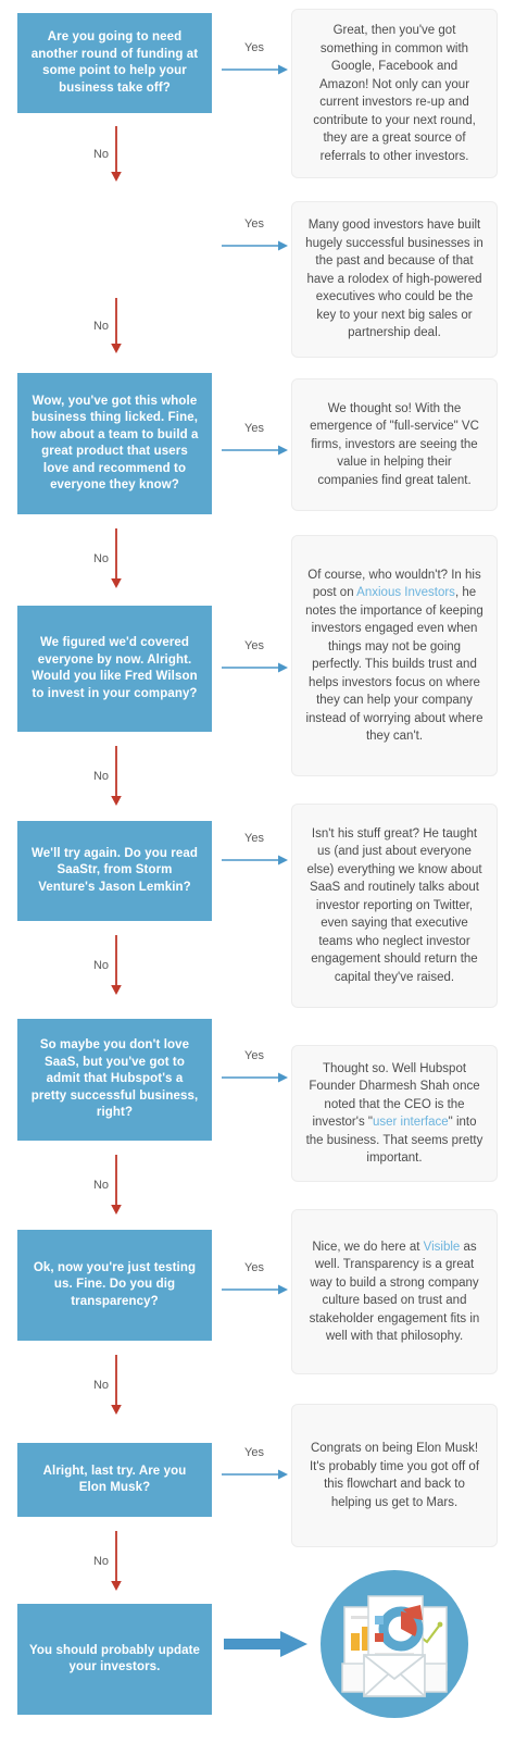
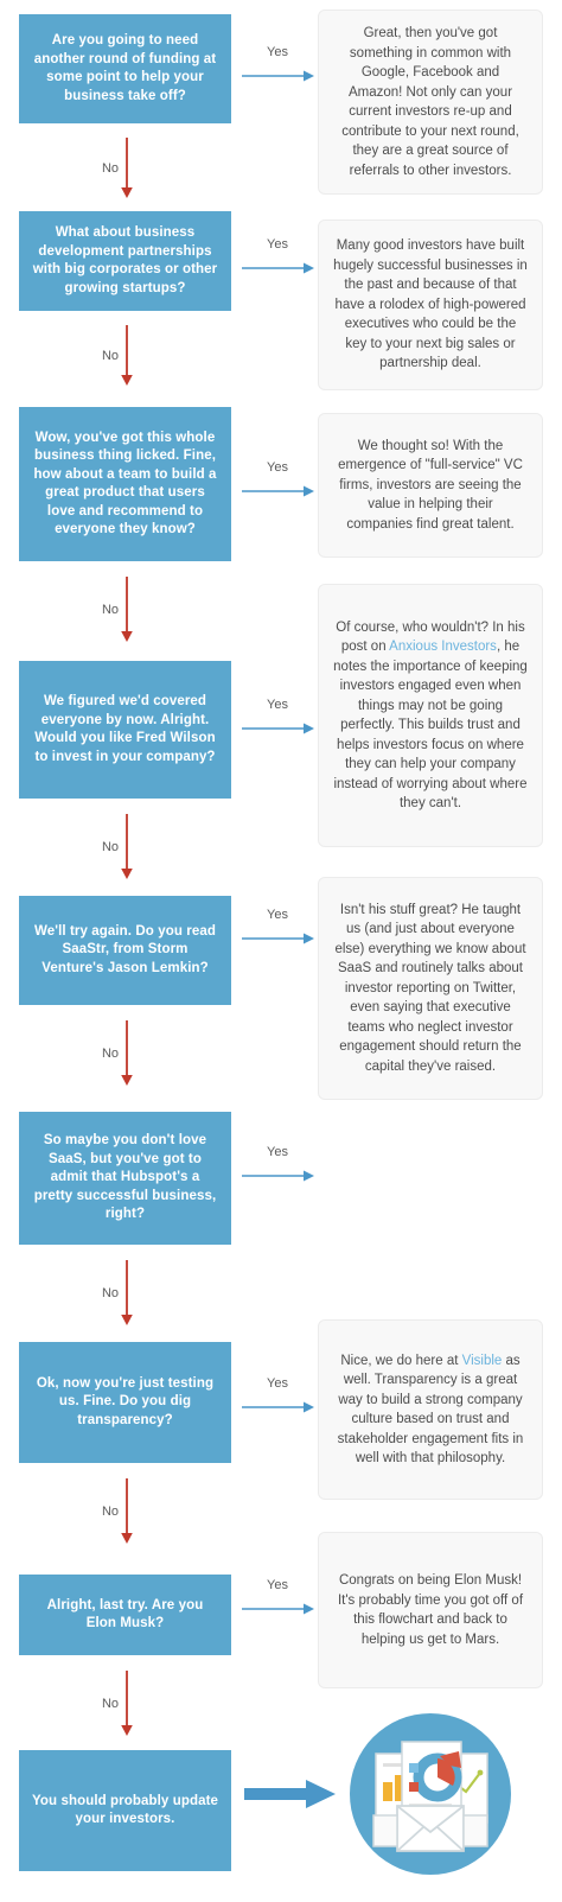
  Are you going to need another round of funding at some point to help your business take off?
  Yes
  Great, then you've got something in common with Google, Facebook and Amazon! Not only can your current investors re-up and contribute to your next round, they are a great source of referrals to other investors.
  No
+ What about business development partnerships with big corporates or other growing startups?
  Yes
  Many good investors have built hugely successful businesses in the past and because of that have a rolodex of high-powered executives who could be the key to your next big sales or partnership deal.
  No
  Wow, you've got this whole business thing licked. Fine, how about a team to build a great product that users love and recommend to everyone they know?
  Yes
  We thought so! With the emergence of "full-service" VC firms, investors are seeing the value in helping their companies find great talent.
  No
  We figured we'd covered everyone by now. Alright. Would you like Fred Wilson to invest in your company?
  Yes
  Of course, who wouldn't? In his post on Anxious Investors, he notes the importance of keeping investors engaged even when things may not be going perfectly. This builds trust and helps investors focus on where they can help your company instead of worrying about where they can't.
  No
  We'll try again. Do you read SaaStr, from Storm Venture's Jason Lemkin?
  Yes
  Isn't his stuff great? He taught us (and just about everyone else) everything we know about SaaS and routinely talks about investor reporting on Twitter, even saying that executive teams who neglect investor engagement should return the capital they've raised.
  No
  So maybe you don't love SaaS, but you've got to admit that Hubspot's a pretty successful business, right?
  Yes
- Thought so. Well Hubspot Founder Dharmesh Shah once noted that the CEO is the investor's "user interface" into the business. That seems pretty important.
  No
  Ok, now you're just testing us. Fine. Do you dig transparency?
  Yes
  Nice, we do here at Visible as well. Transparency is a great way to build a strong company culture based on trust and stakeholder engagement fits in well with that philosophy.
  No
  Alright, last try. Are you Elon Musk?
  Yes
  Congrats on being Elon Musk! It's probably time you got off of this flowchart and back to helping us get to Mars.
  No
  You should probably update your investors.
